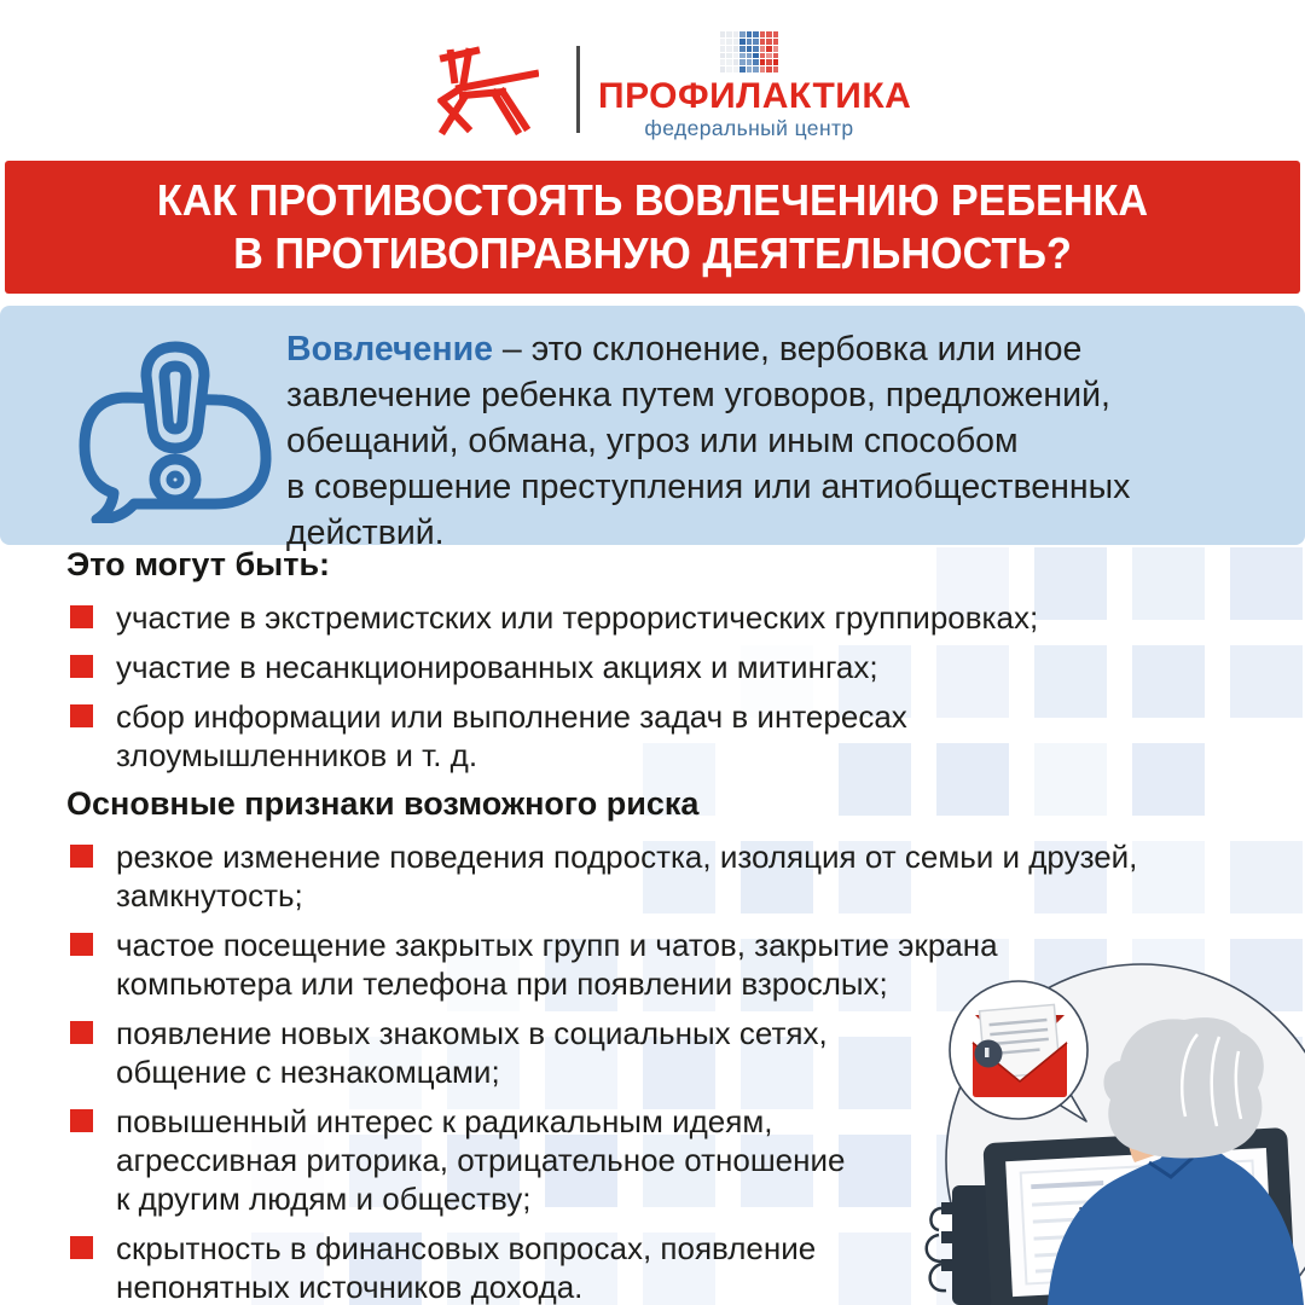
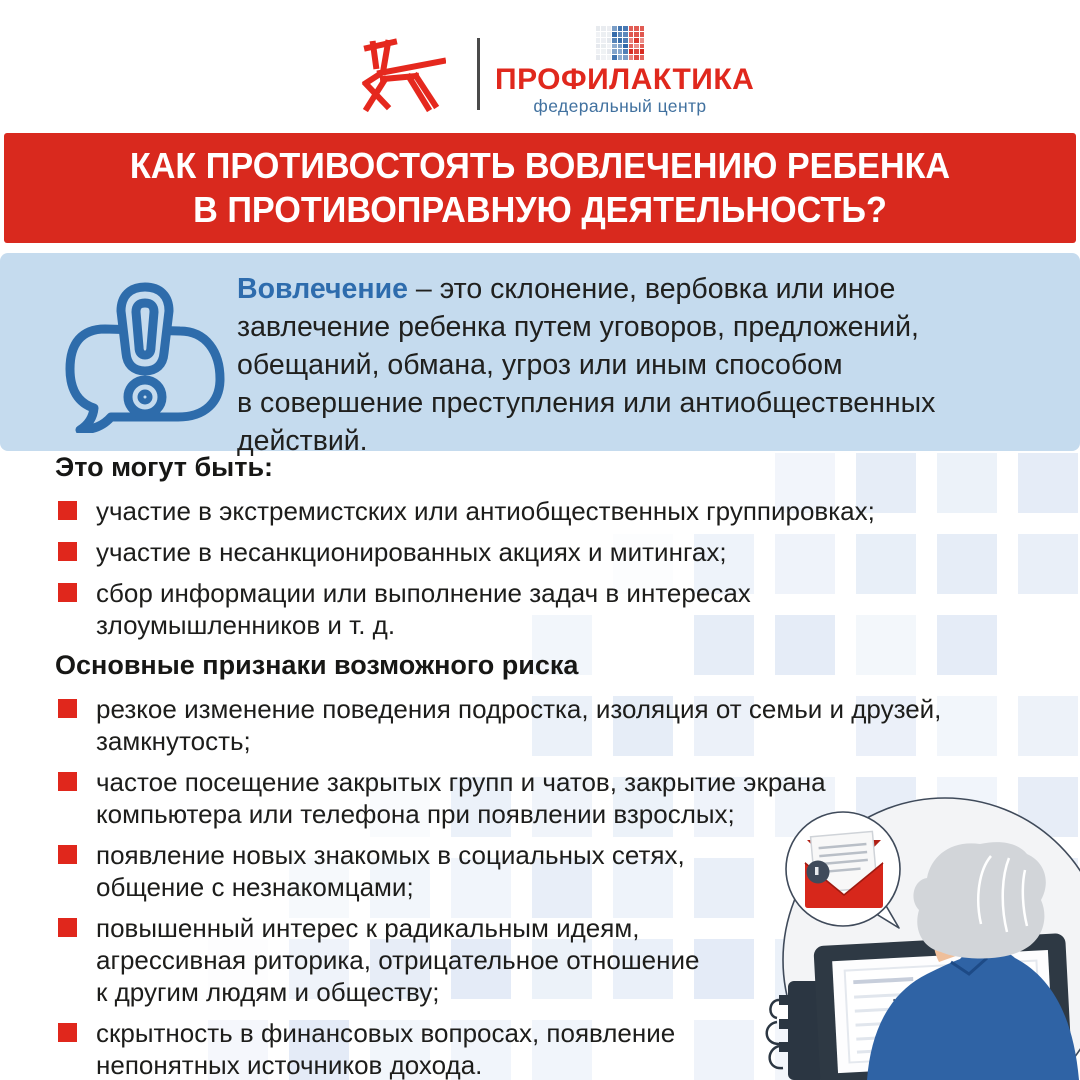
  ПРОФИЛАКТИКА
  федеральный центр
  КАК ПРОТИВОСТОЯТЬ ВОВЛЕЧЕНИЮ РЕБЕНКА
  В ПРОТИВОПРАВНУЮ ДЕЯТЕЛЬНОСТЬ?
  Вовлечение – это склонение, вербовка или иное
  завлечение ребенка путем уговоров, предложений,
  обещаний, обмана, угроз или иным способом
  в совершение преступления или антиобщественных
  действий.
  Это могут быть:
- участие в экстремистских или террористических группировках;
+ участие в экстремистских или антиобщественных группировках;
  участие в несанкционированных акциях и митингах;
  сбор информации или выполнение задач в интересах
  злоумышленников и т. д.
  Основные признаки возможного риска
  резкое изменение поведения подростка, изоляция от семьи и друзей,
  замкнутость;
  частое посещение закрытых групп и чатов, закрытие экрана
  компьютера или телефона при появлении взрослых;
  появление новых знакомых в социальных сетях,
  общение с незнакомцами;
  повышенный интерес к радикальным идеям,
  агрессивная риторика, отрицательное отношение
  к другим людям и обществу;
  скрытность в финансовых вопросах, появление
  непонятных источников дохода.
